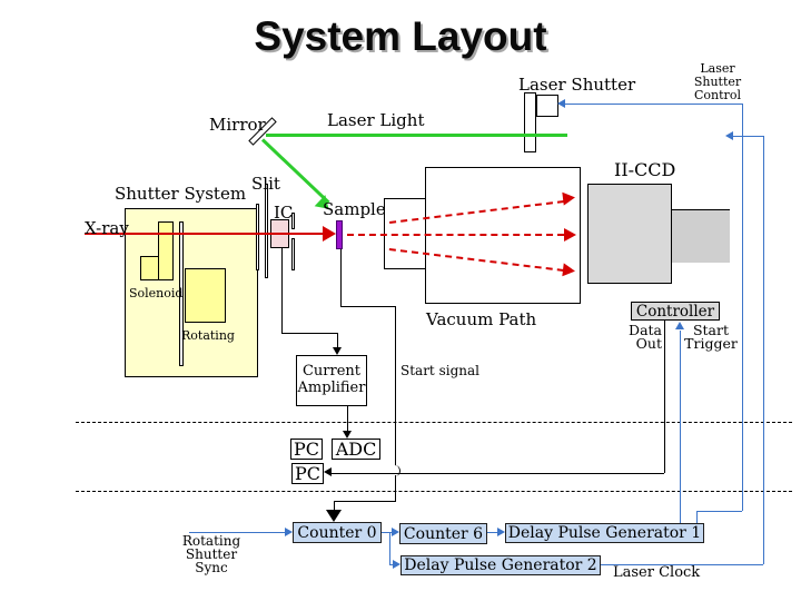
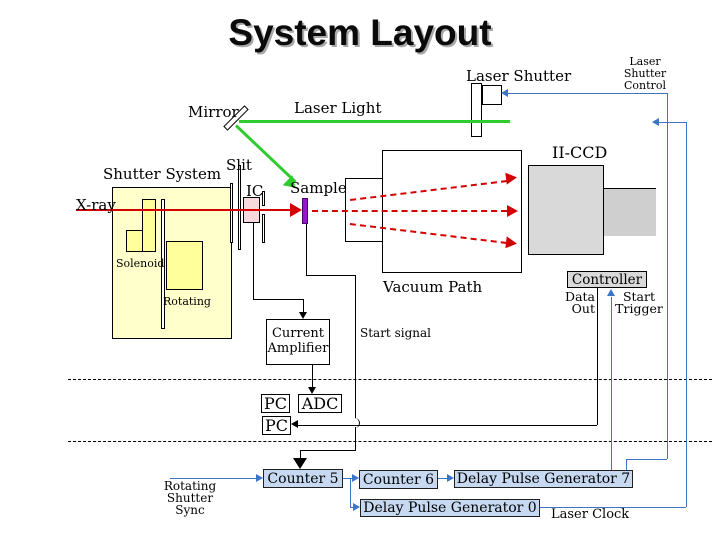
  System Layout
  Shutter System
  Solenoid
  Rotating
  Slit
  IC
  Vacuum Path
  II-CCD
  Mirror
  Laser Light
  Laser Shutter
  Laser
  Shutter
  Control
  Controller
  Data
  Out
  Start
  Trigger
  Current
  Amplifier
  Start signal
  PC
  ADC
  PC
- Counter 0
+ Counter 5
  Counter 6
- Delay Pulse Generator 1
+ Delay Pulse Generator 7
- Delay Pulse Generator 2
+ Delay Pulse Generator 0
  Rotating
  Shutter
  Sync
  Laser Clock
  X-ray
  Sample
